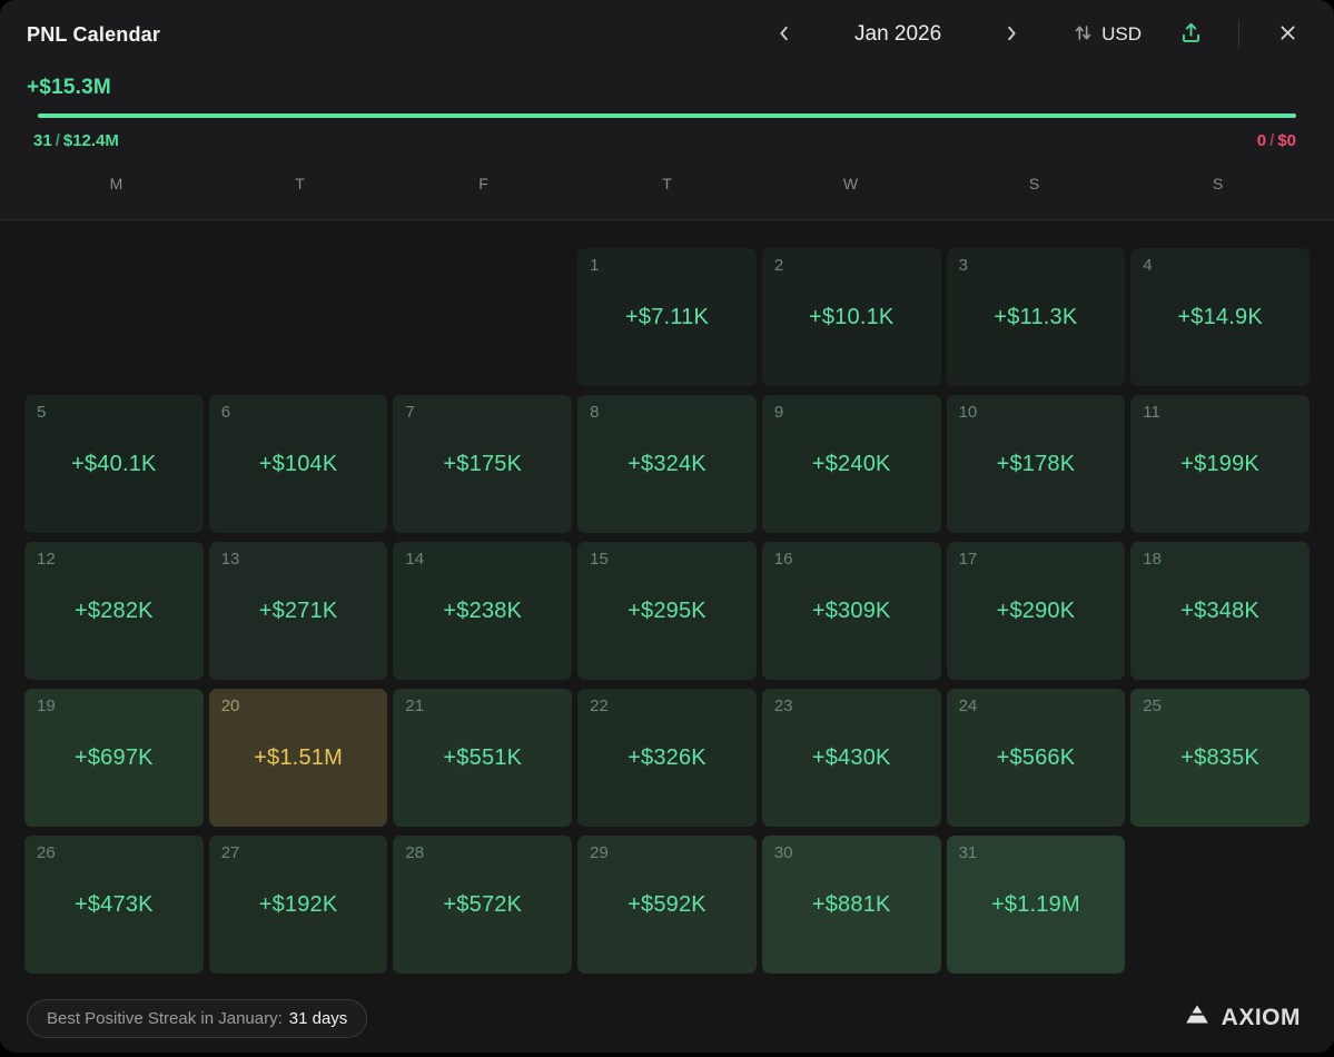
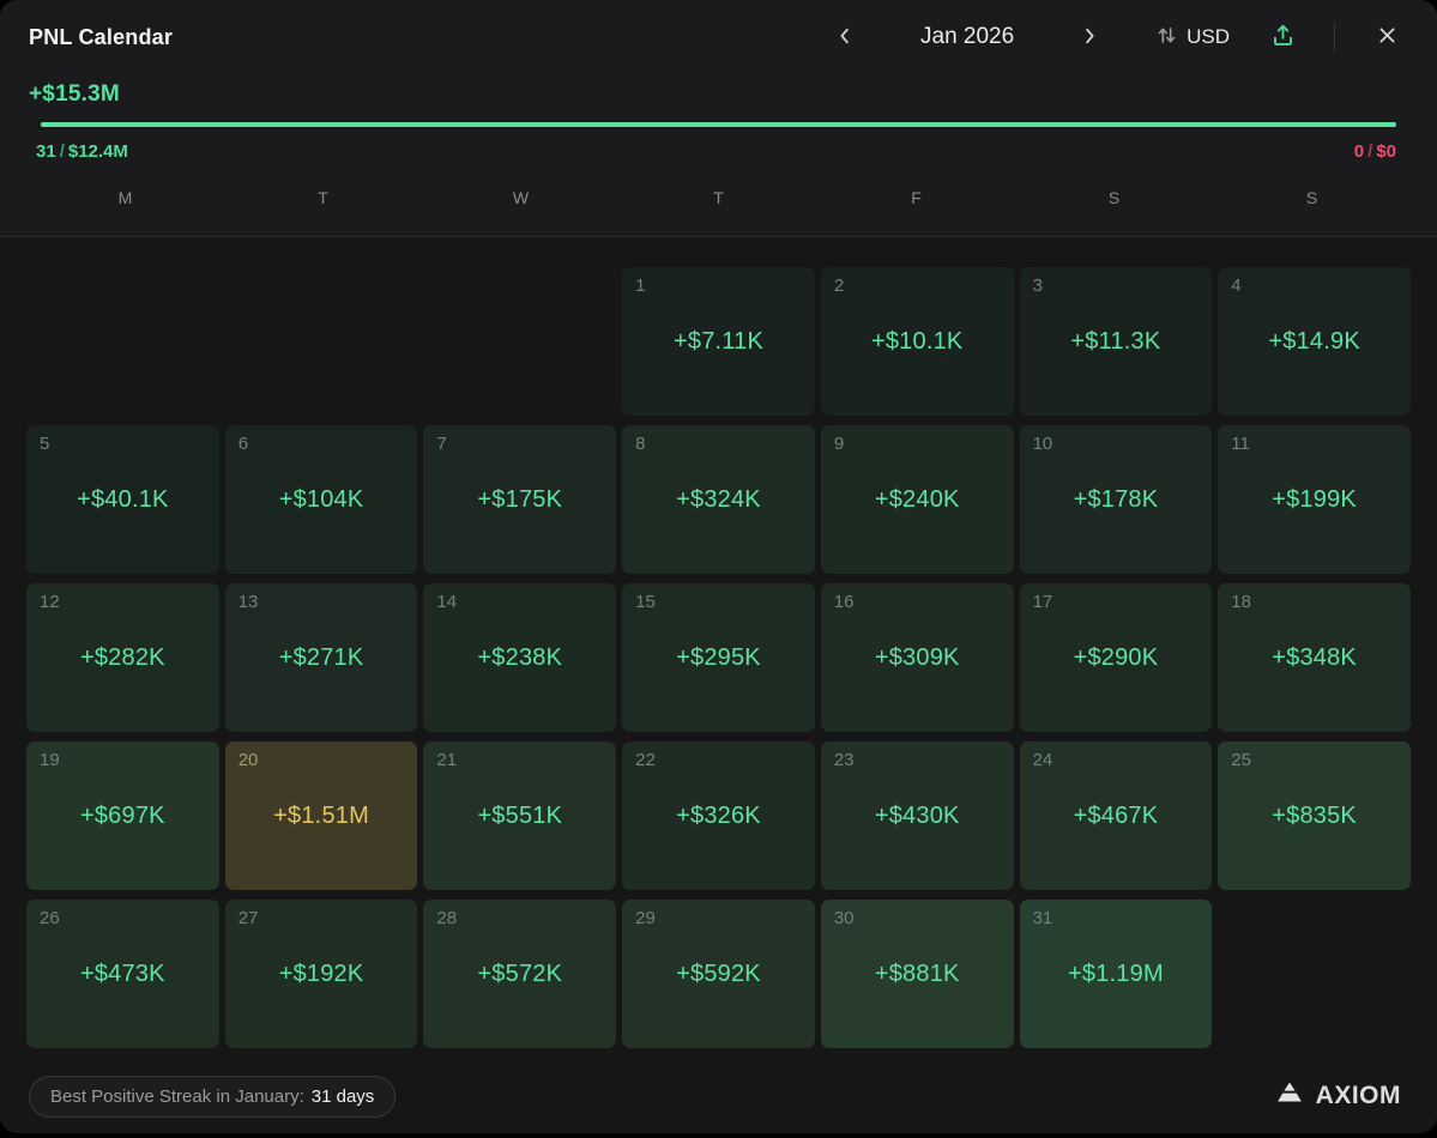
  PNL Calendar
  Jan 2026
  USD
  +$15.3M
  31 / $12.4M
  0 / $0
  M
  T
- F
+ W
  T
- W
+ F
  S
  S
  1
  +$7.11K
  2
  +$10.1K
  3
  +$11.3K
  4
  +$14.9K
  5
  +$40.1K
  6
  +$104K
  7
  +$175K
  8
  +$324K
  9
  +$240K
  10
  +$178K
  11
  +$199K
  12
  +$282K
  13
  +$271K
  14
  +$238K
  15
  +$295K
  16
  +$309K
  17
  +$290K
  18
  +$348K
  19
  +$697K
  20
  +$1.51M
  21
  +$551K
  22
  +$326K
  23
  +$430K
  24
- +$566K
+ +$467K
  25
  +$835K
  26
  +$473K
  27
  +$192K
  28
  +$572K
  29
  +$592K
  30
  +$881K
  31
  +$1.19M
  Best Positive Streak in January:
  31 days
  AXIOM
